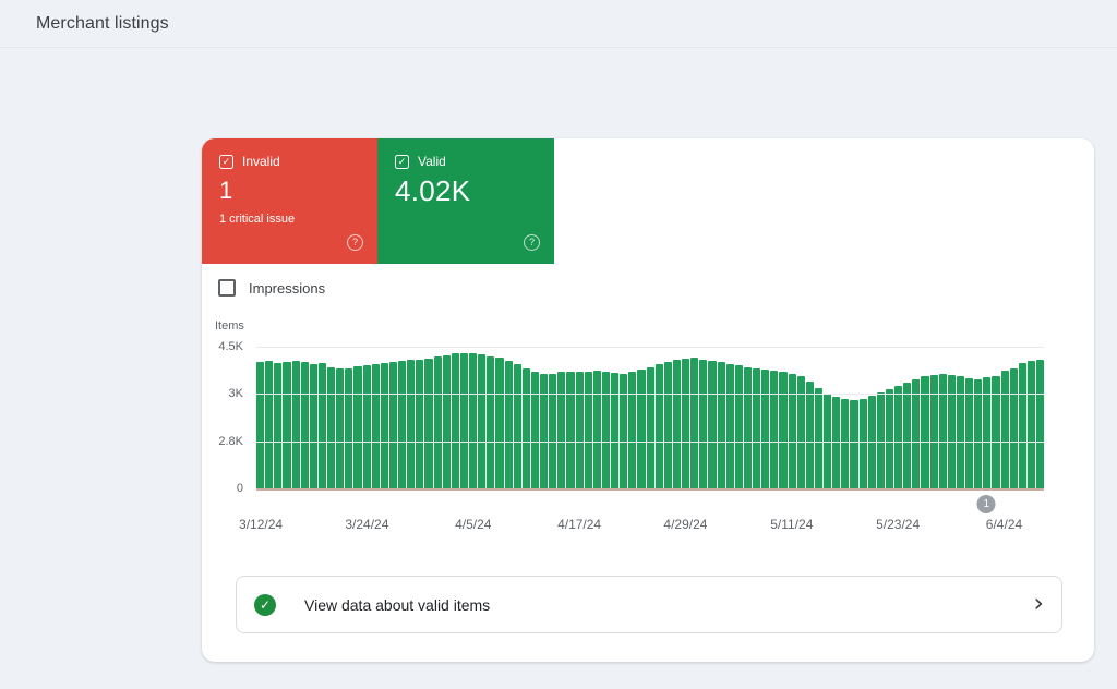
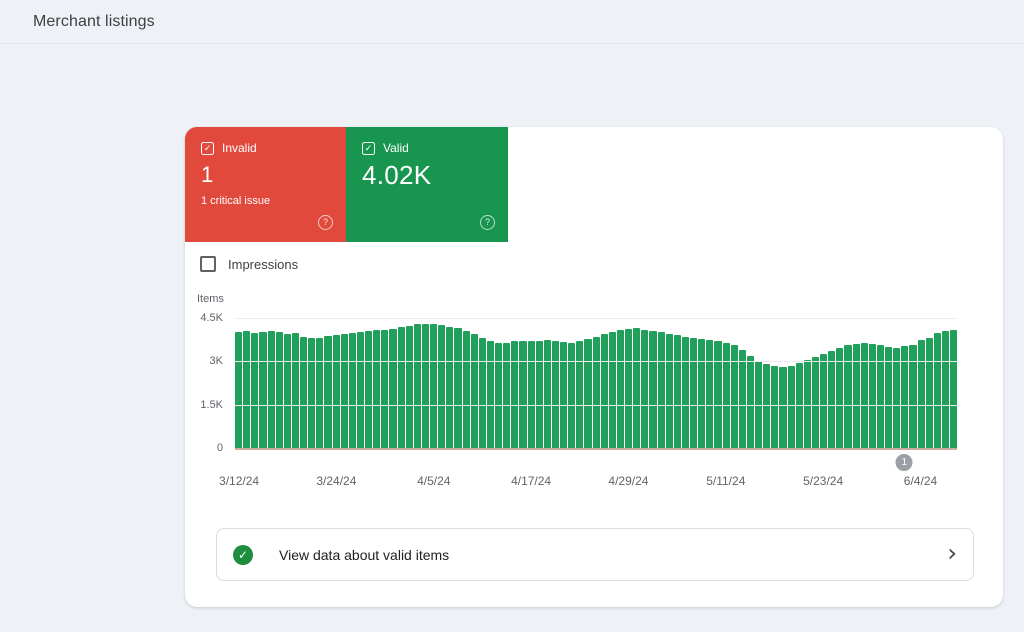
  Merchant listings
  ✓
  Invalid
  1
  1 critical issue
  ?
  ✓
  Valid
  4.02K
  ?
  Impressions
  Items
  4.5K
  3K
- 2.8K
+ 1.5K
  0
  3/12/24
  3/24/24
  4/5/24
  4/17/24
  4/29/24
  5/11/24
  5/23/24
  6/4/24
  1
  ✓
  View data about valid items
  ›
